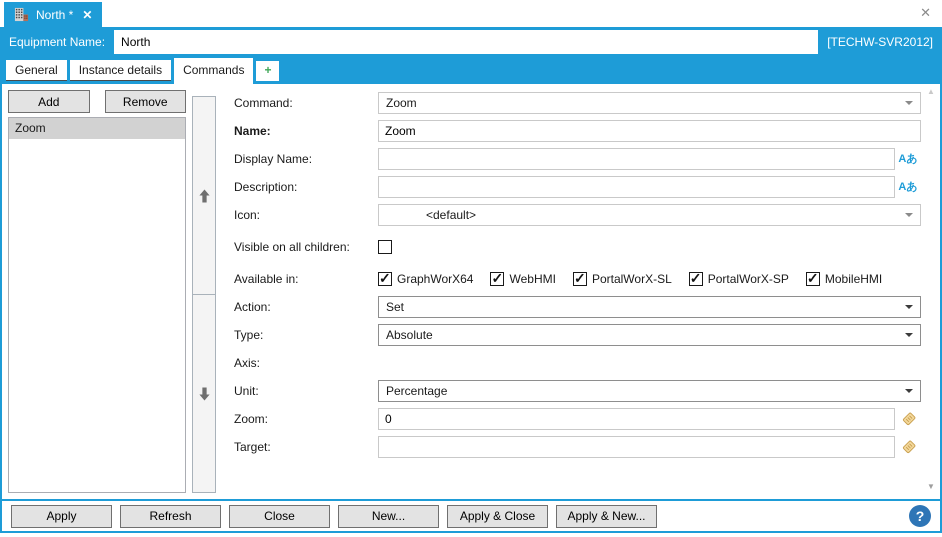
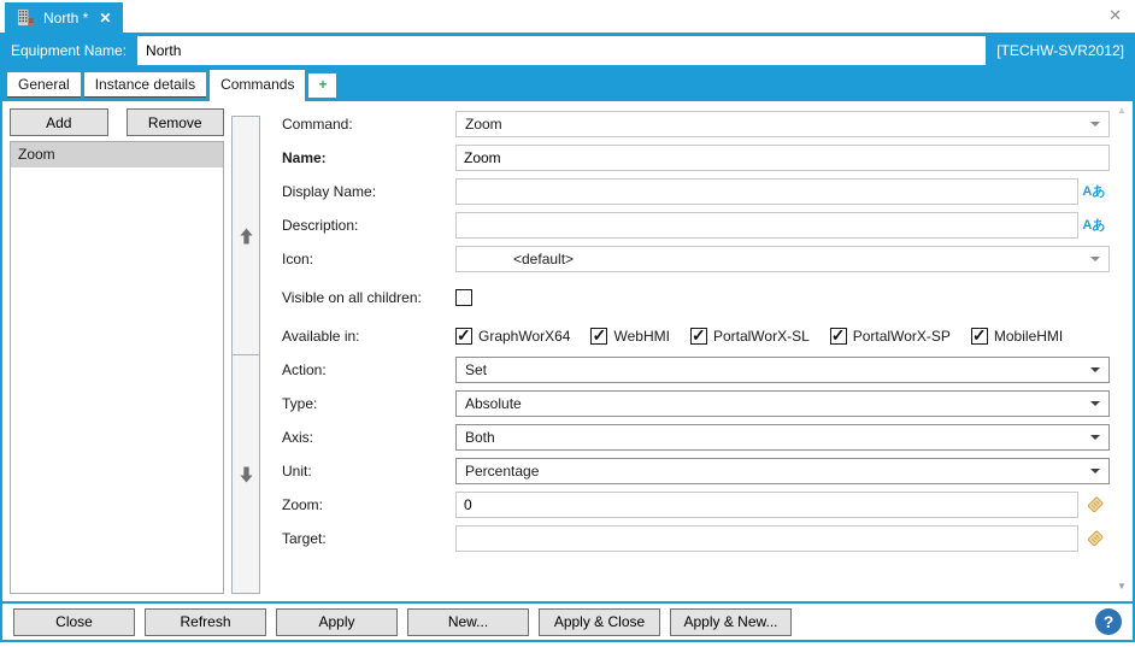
  North *
  ✕
  ✕
  Equipment Name:
  North
  [TECHW-SVR2012]
  General
  Instance details
  Commands
  +
  Add
  Remove
  Zoom
  Command:
  Zoom
  Name:
  Zoom
  Display Name:
  Aあ
  Description:
  Aあ
  Icon:
  <default>
  Visible on all children:
  Available in:
  GraphWorX64
  WebHMI
  PortalWorX-SL
  PortalWorX-SP
  MobileHMI
  Action:
  Set
  Type:
  Absolute
  Axis:
+ Both
  Unit:
  Percentage
  Zoom:
  0
  Target:
  ▲
  ▼
- Apply
+ Close
  Refresh
- Close
+ Apply
  New...
  Apply & Close
  Apply & New...
  ?
